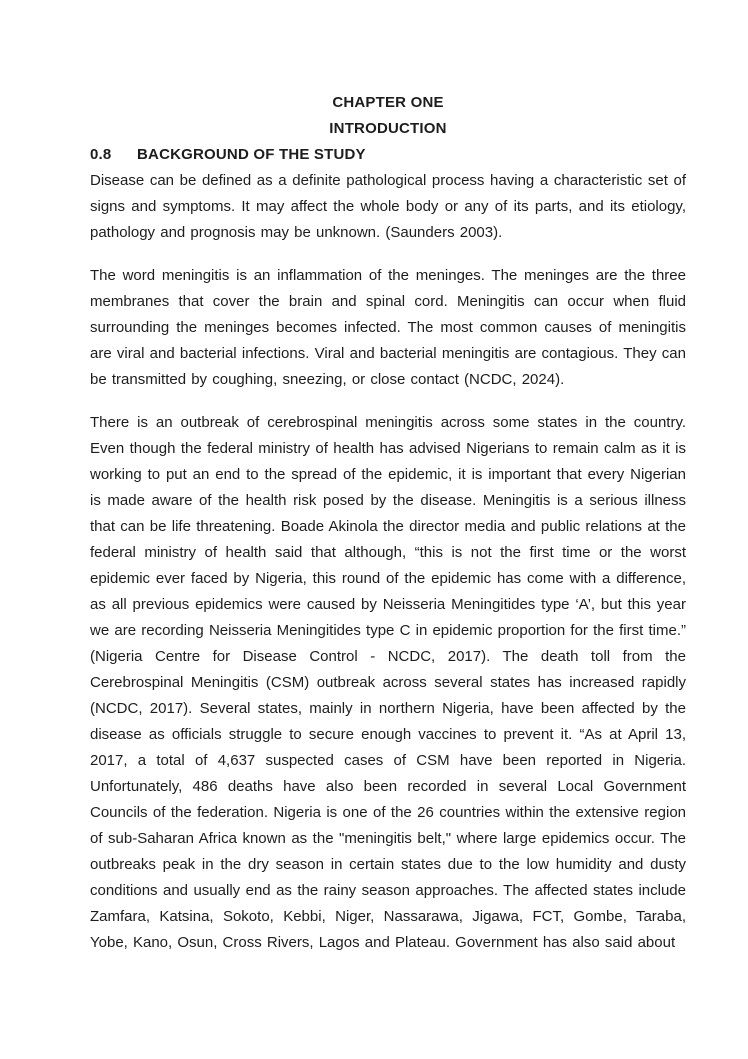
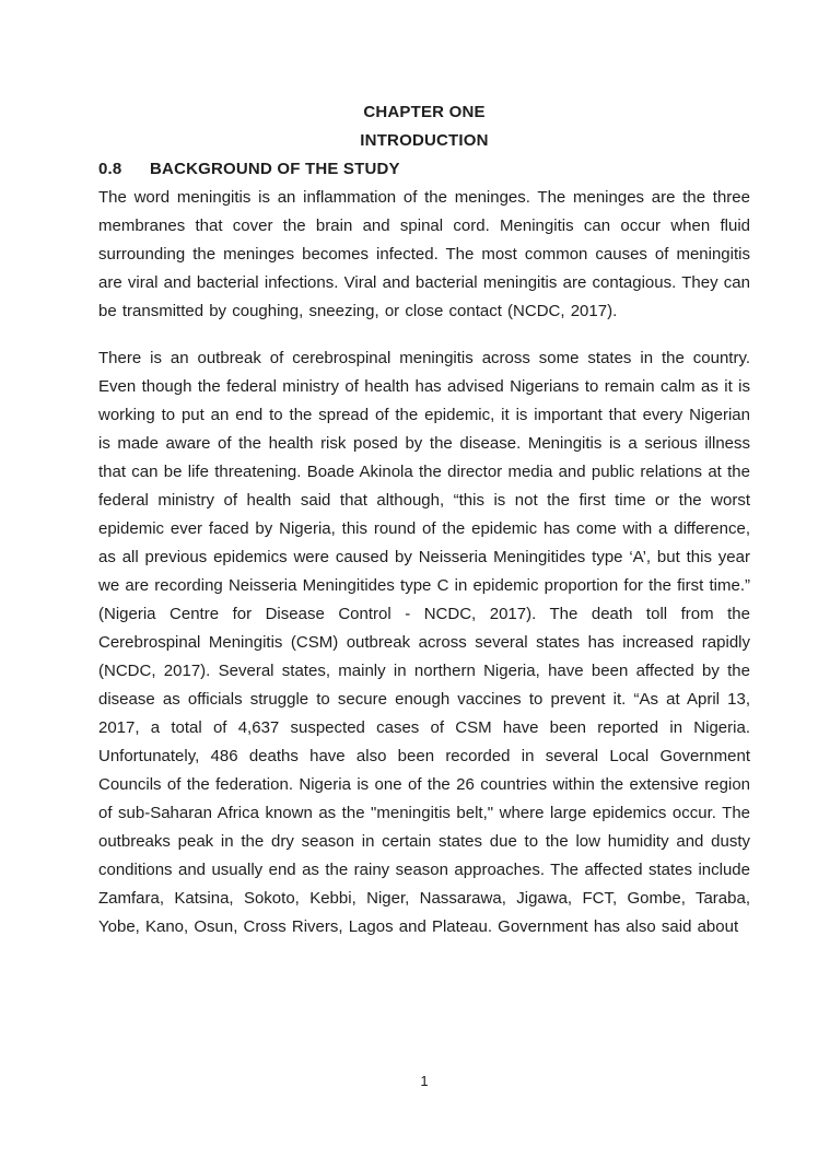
  CHAPTER ONE
  INTRODUCTION
  0.8
  BACKGROUND OF THE STUDY
- Disease can be defined as a definite pathological process having a characteristic set of signs and symptoms. It may affect the whole body or any of its parts, and its etiology, pathology and prognosis may be unknown. (Saunders 2003).
- The word meningitis is an inflammation of the meninges. The meninges are the three membranes that cover the brain and spinal cord. Meningitis can occur when fluid surrounding the meninges becomes infected. The most common causes of meningitis are viral and bacterial infections. Viral and bacterial meningitis are contagious. They can be transmitted by coughing, sneezing, or close contact (NCDC, 2024).
+ The word meningitis is an inflammation of the meninges. The meninges are the three membranes that cover the brain and spinal cord. Meningitis can occur when fluid surrounding the meninges becomes infected. The most common causes of meningitis are viral and bacterial infections. Viral and bacterial meningitis are contagious. They can be transmitted by coughing, sneezing, or close contact (NCDC, 2017).
  There is an outbreak of cerebrospinal meningitis across some states in the country. Even though the federal ministry of health has advised Nigerians to remain calm as it is working to put an end to the spread of the epidemic, it is important that every Nigerian is made aware of the health risk posed by the disease. Meningitis is a serious illness that can be life threatening. Boade Akinola the director media and public relations at the federal ministry of health said that although, “this is not the first time or the worst epidemic ever faced by Nigeria, this round of the epidemic has come with a difference, as all previous epidemics were caused by Neisseria Meningitides type ‘A’, but this year we are recording Neisseria Meningitides type C in epidemic proportion for the first time.” (Nigeria Centre for Disease Control - NCDC, 2017). The death toll from the Cerebrospinal Meningitis (CSM) outbreak across several states has increased rapidly (NCDC, 2017). Several states, mainly in northern Nigeria, have been affected by the disease as officials struggle to secure enough vaccines to prevent it. “As at April 13, 2017, a total of 4,637 suspected cases of CSM have been reported in Nigeria. Unfortunately, 486 deaths have also been recorded in several Local Government Councils of the federation. Nigeria is one of the 26 countries within the extensive region of sub-Saharan Africa known as the "meningitis belt," where large epidemics occur. The outbreaks peak in the dry season in certain states due to the low humidity and dusty conditions and usually end as the rainy season approaches. The affected states include Zamfara, Katsina, Sokoto, Kebbi, Niger, Nassarawa, Jigawa, FCT, Gombe, Taraba, Yobe, Kano, Osun, Cross Rivers, Lagos and Plateau. Government has also said about
+ 1
